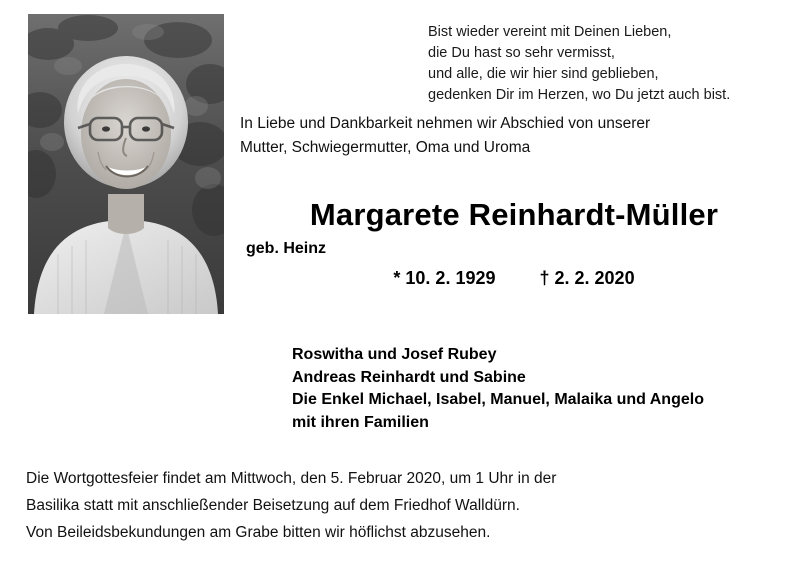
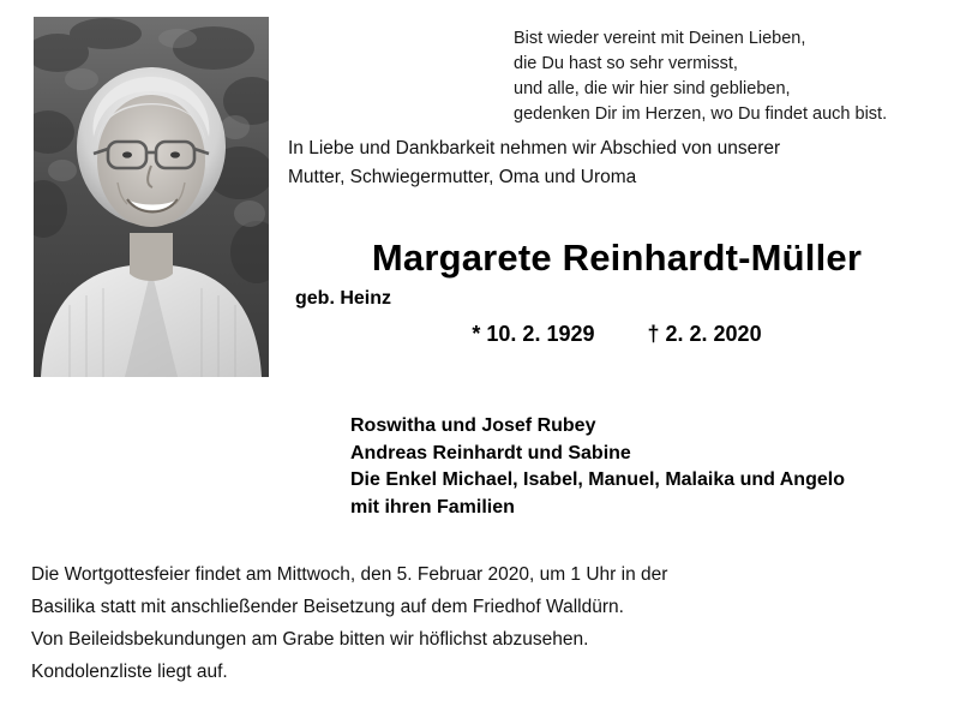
  Bist wieder vereint mit Deinen Lieben,
  die Du hast so sehr vermisst,
  und alle, die wir hier sind geblieben,
- gedenken Dir im Herzen, wo Du jetzt auch bist.
+ gedenken Dir im Herzen, wo Du findet auch bist.
  In Liebe und Dankbarkeit nehmen wir Abschied von unserer
  Mutter, Schwiegermutter, Oma und Uroma
  Margarete Reinhardt-Müller
  geb. Heinz
  * 10. 2. 1929
  † 2. 2. 2020
  Roswitha und Josef Rubey
  Andreas Reinhardt und Sabine
  Die Enkel Michael, Isabel, Manuel, Malaika und Angelo
  mit ihren Familien
  Die Wortgottesfeier findet am Mittwoch, den 5. Februar 2020, um 1 Uhr in der
  Basilika statt mit anschließender Beisetzung auf dem Friedhof Walldürn.
  Von Beileidsbekundungen am Grabe bitten wir höflichst abzusehen.
+ Kondolenzliste liegt auf.
